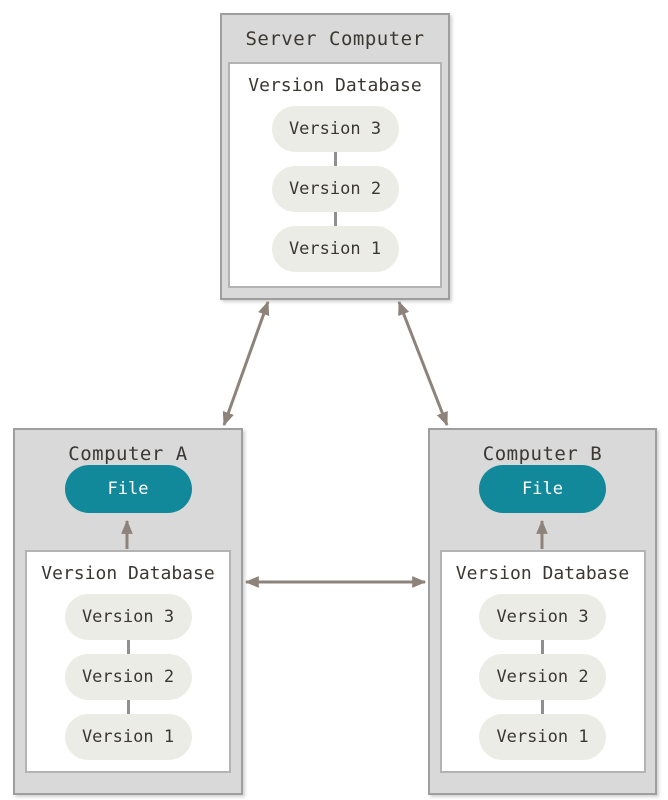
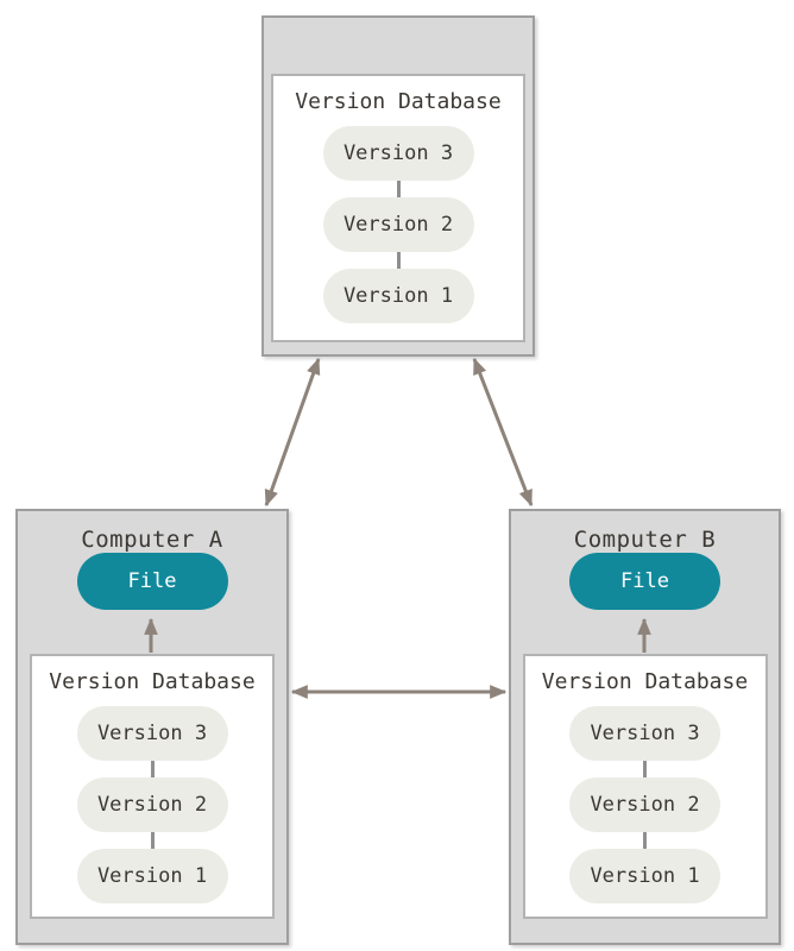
- Server Computer
  Version Database
  Version 3
  Version 2
  Version 1
  Computer A
  File
  Version Database
  Version 3
  Version 2
  Version 1
  Computer B
  File
  Version Database
  Version 3
  Version 2
  Version 1
